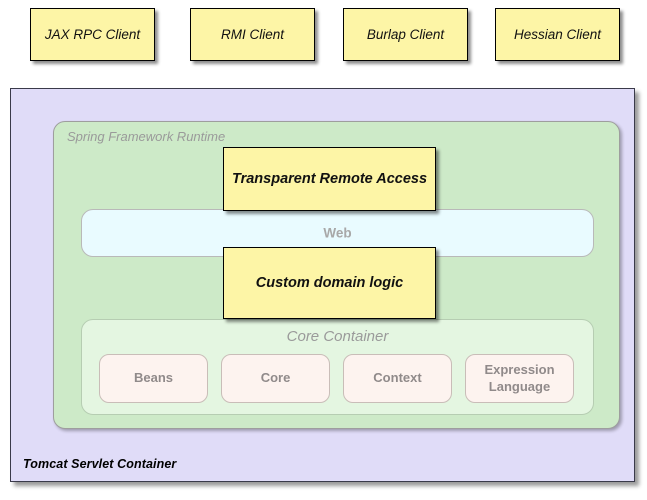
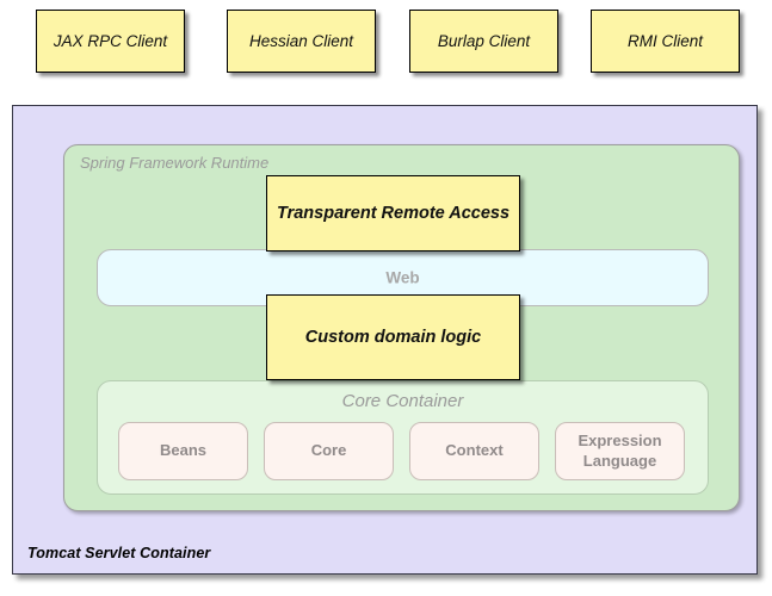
  JAX RPC Client
- RMI Client
+ Hessian Client
  Burlap Client
- Hessian Client
+ RMI Client
  Spring Framework Runtime
  Web
  Core Container
  Beans
  Core
  Context
  Expression Language
  Transparent Remote Access
  Custom domain logic
  Tomcat Servlet Container
